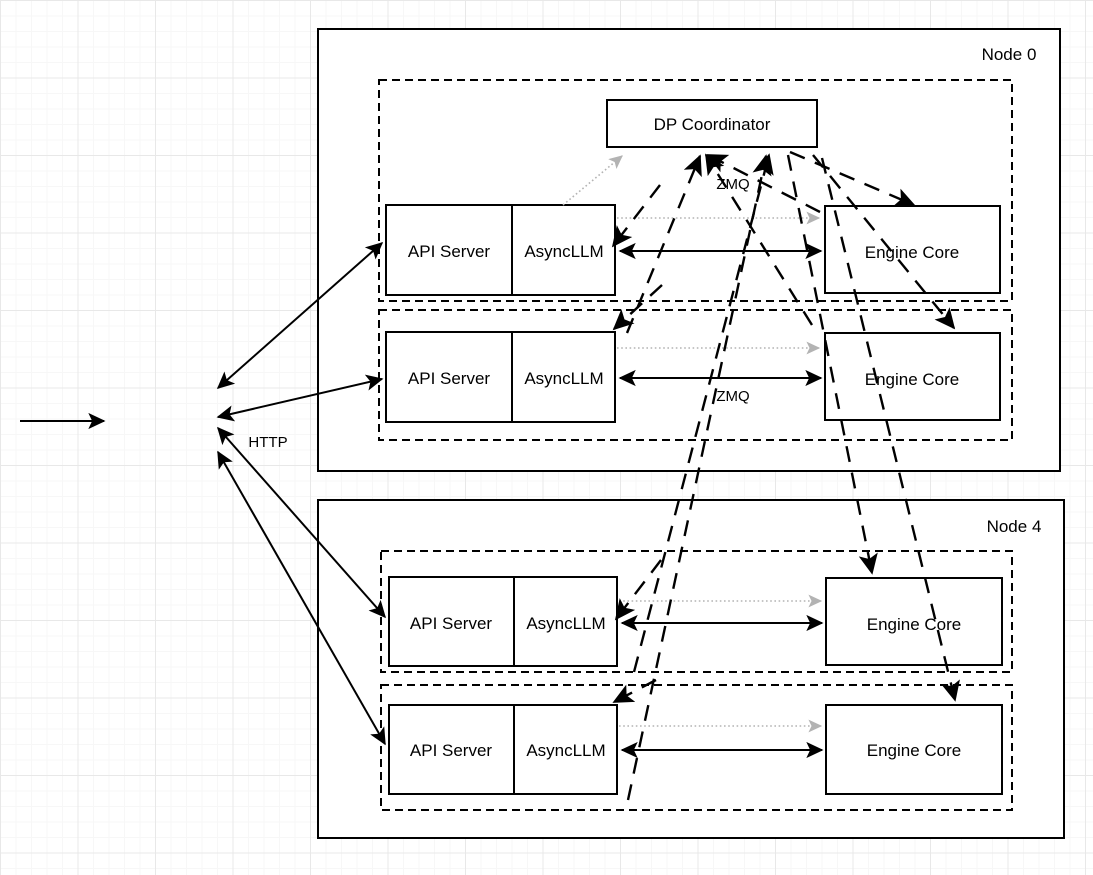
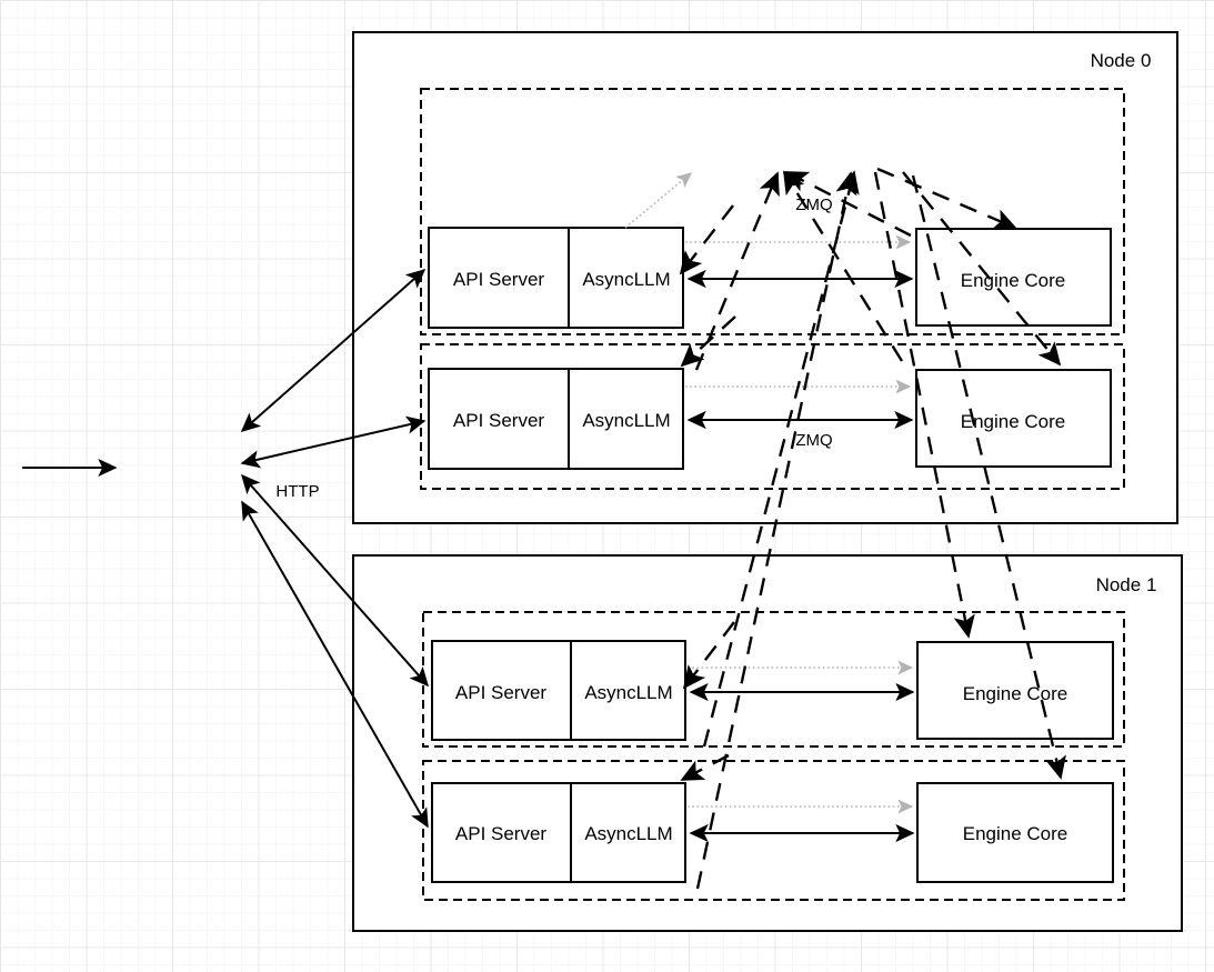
  Node 0
- Node 4
+ Node 1
  HTTP
- DP Coordinator
  ZMQ
  API Server
  AsyncLLM
  Engine Core
  API Server
  AsyncLLM
  Engine Core
  ZMQ
  API Server
  AsyncLLM
  Engine Core
  API Server
  AsyncLLM
  Engine Core
